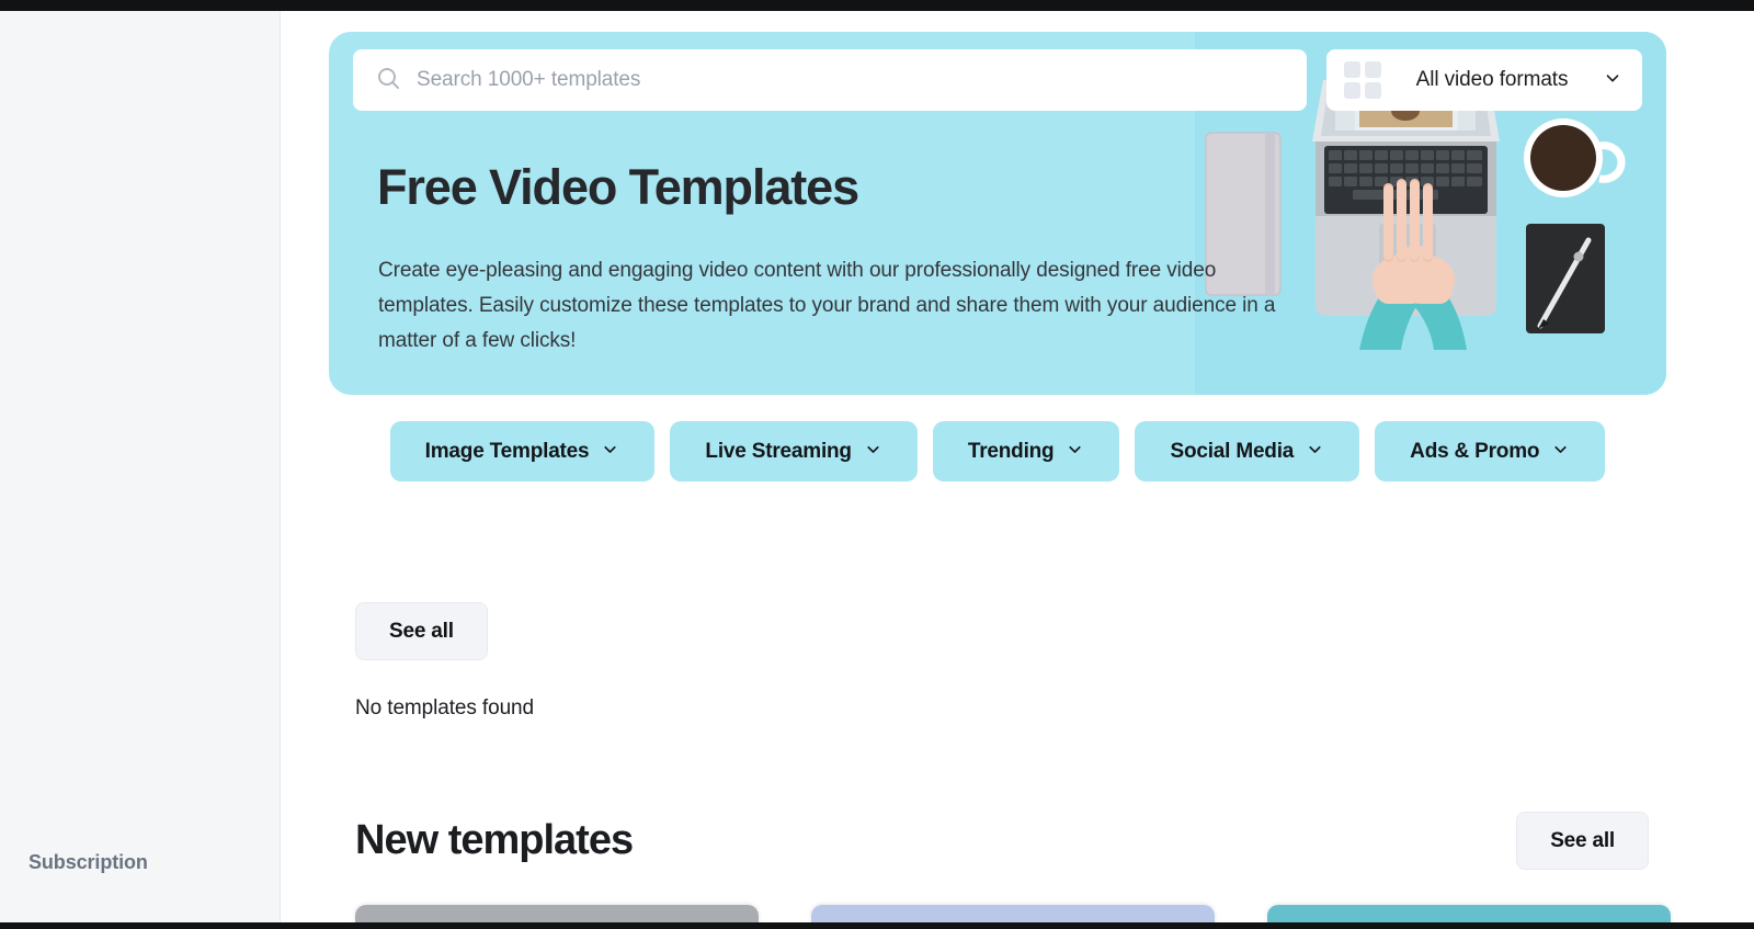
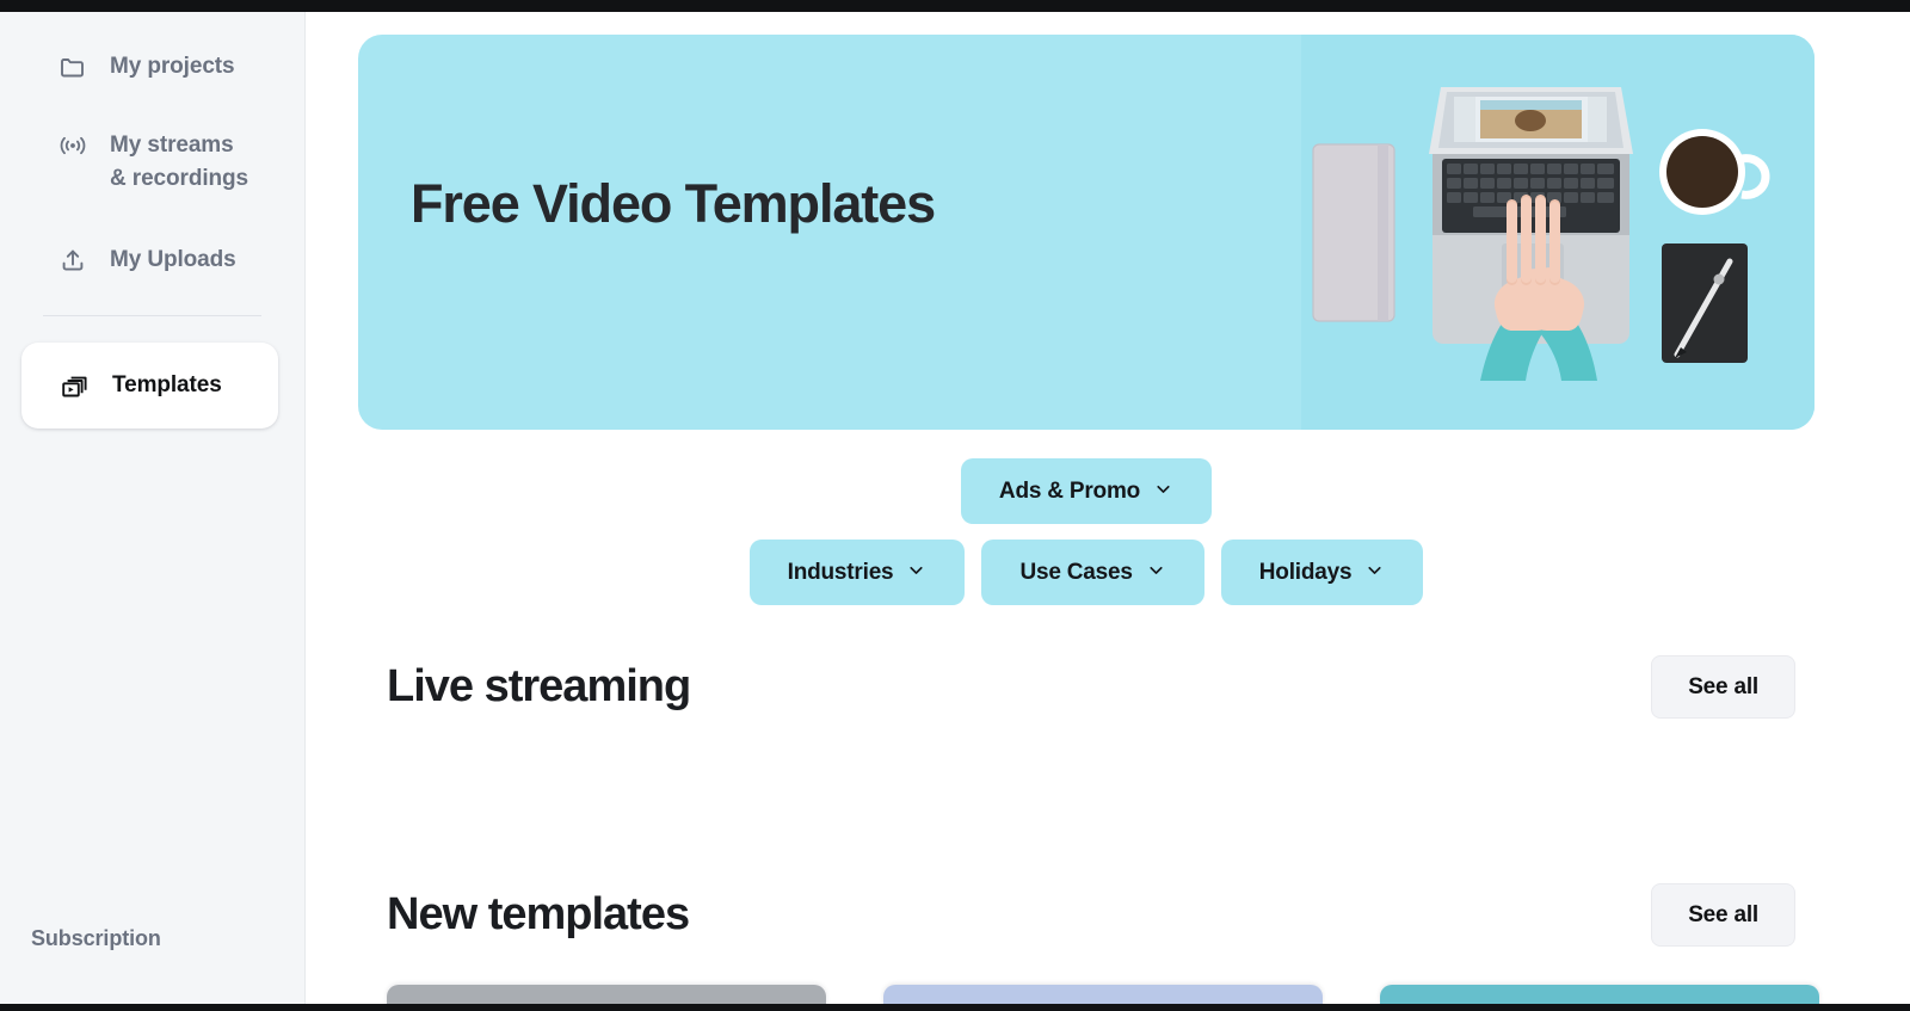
+ My projects
+ My streams
+ & recordings
+ My Uploads
+ Templates
  Subscription
- Search 1000+ templates
- All video formats
  Free Video Templates
- Create eye-pleasing and engaging video content with our professionally designed free video templates. Easily customize these templates to your brand and share them with your audience in a matter of a few clicks!
- Image Templates
- Live Streaming
- Trending
- Social Media
  Ads & Promo
+ Industries
+ Use Cases
+ Holidays
+ Live streaming
  See all
- No templates found
  New templates
  See all
